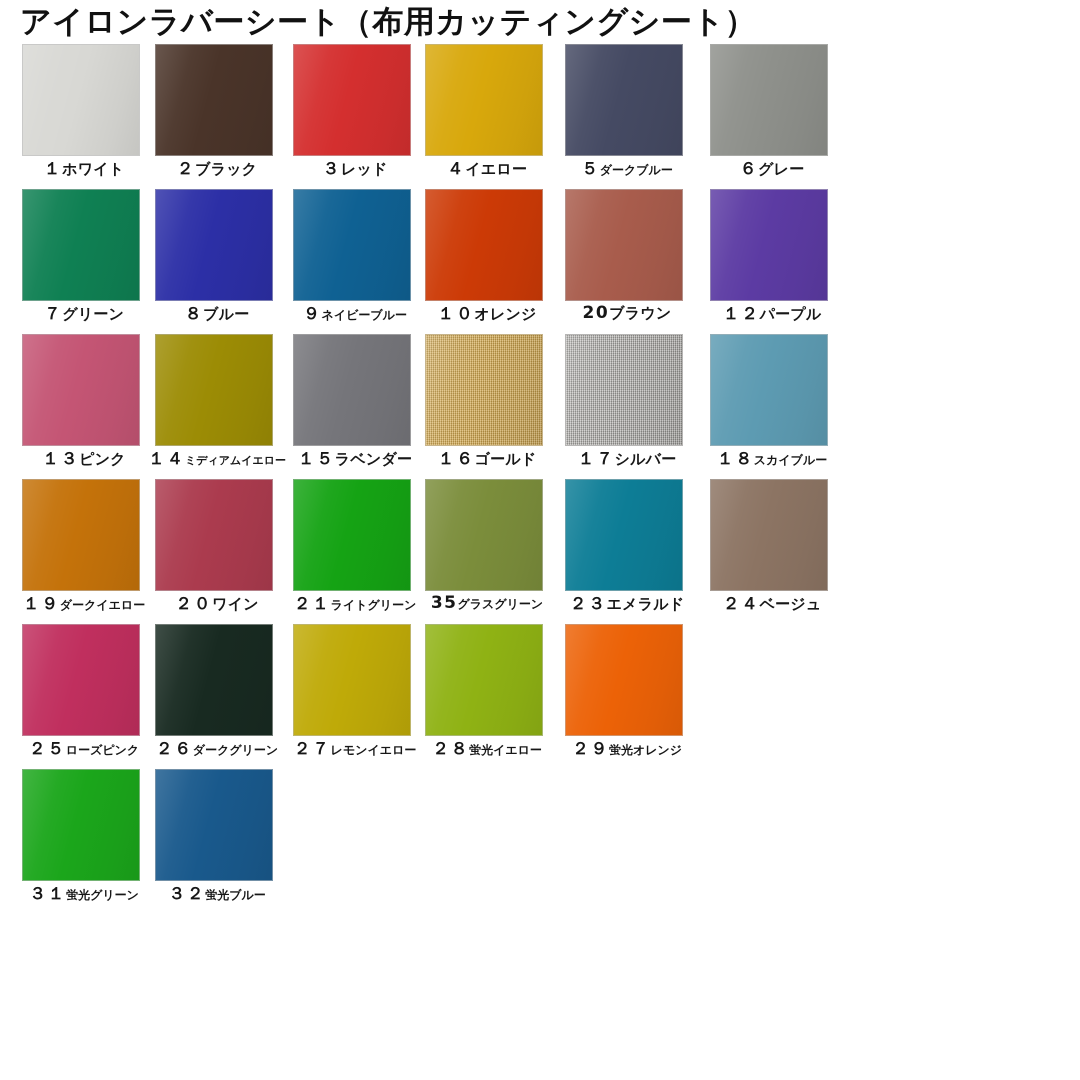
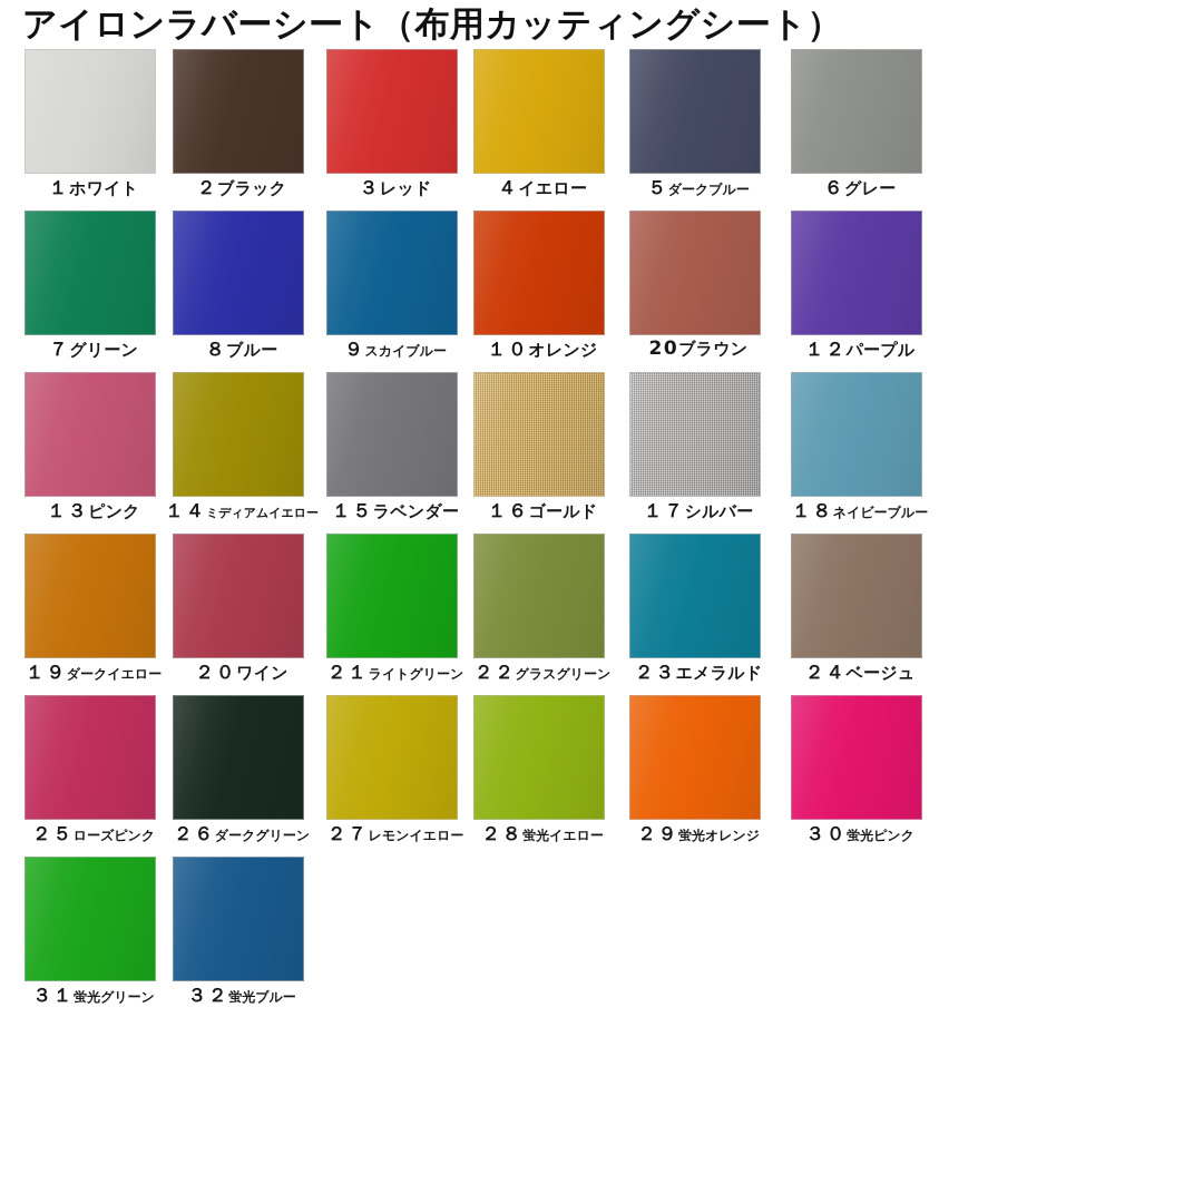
  アイロンラバーシート（布用カッティングシート）
  １ホワイト
  ２ブラック
  ３レッド
  ４イエロー
  ５ダークブルー
  ６グレー
  ７グリーン
  ８ブルー
- ９ネイビーブルー
+ ９スカイブルー
  １０オレンジ
  20ブラウン
  １２パープル
  １３ピンク
  １４ミディアムイエロー
  １５ラベンダー
  １６ゴールド
  １７シルバー
- １８スカイブルー
+ １８ネイビーブルー
  １９ダークイエロー
  ２０ワイン
  ２１ライトグリーン
- 35グラスグリーン
+ ２２グラスグリーン
  ２３エメラルド
  ２４ベージュ
  ２５ローズピンク
  ２６ダークグリーン
  ２７レモンイエロー
  ２８蛍光イエロー
  ２９蛍光オレンジ
+ ３０蛍光ピンク
  ３１蛍光グリーン
  ３２蛍光ブルー
